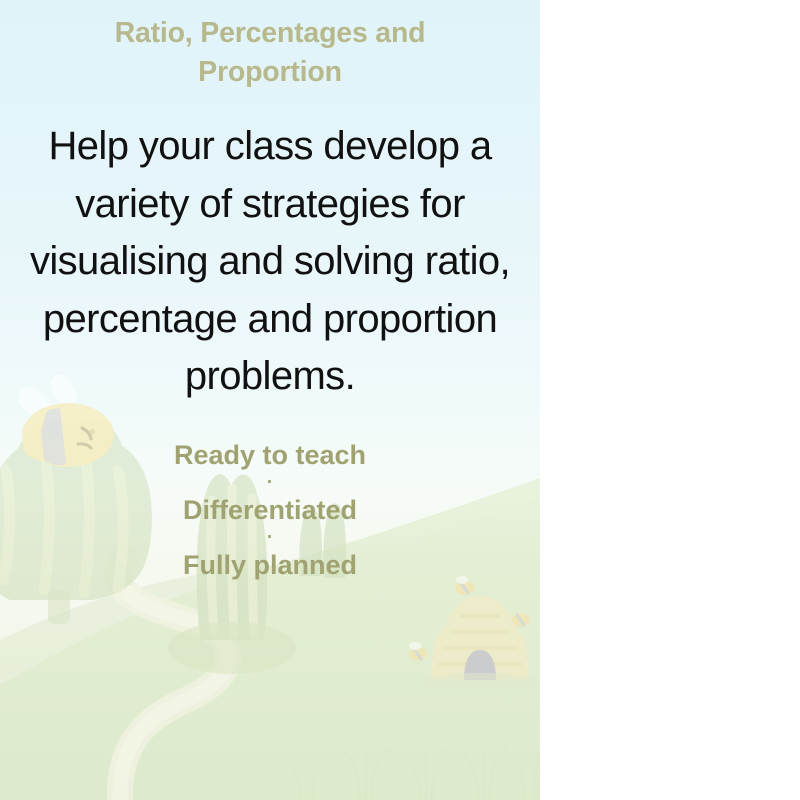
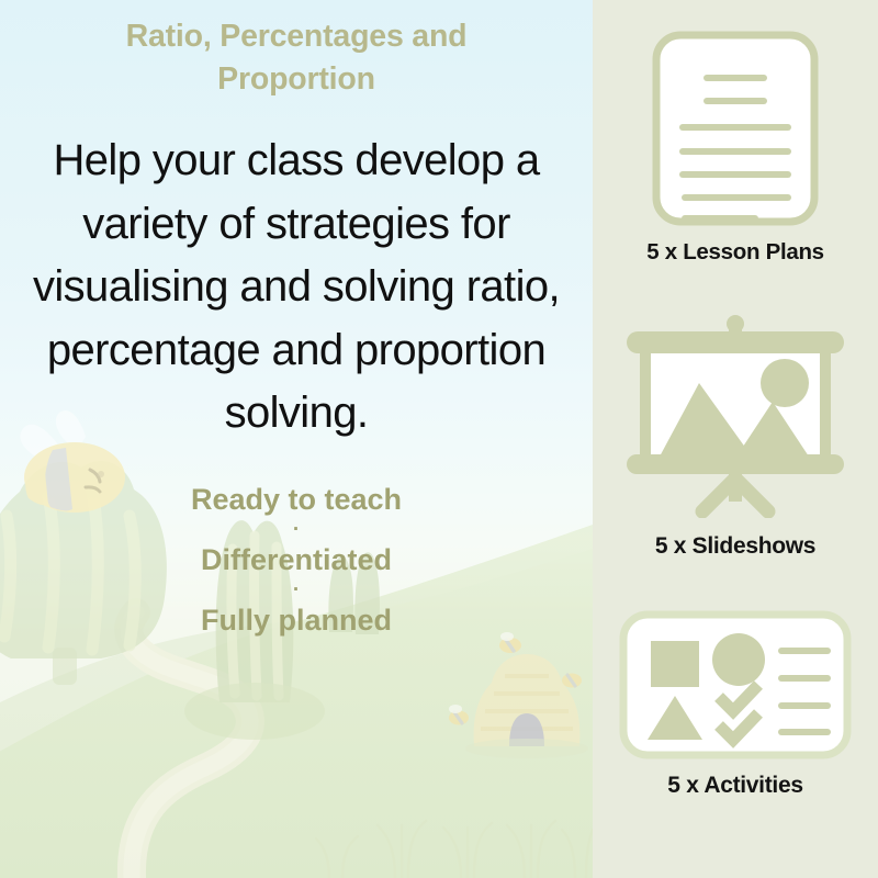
  Ratio, Percentages and Proportion
- Help your class develop a variety of strategies for visualising and solving ratio, percentage and proportion problems.
+ Help your class develop a variety of strategies for visualising and solving ratio, percentage and proportion solving.
  Ready to teach
  ·
  Differentiated
  ·
  Fully planned
+ 5 x Lesson Plans
+ 5 x Slideshows
+ 5 x Activities
